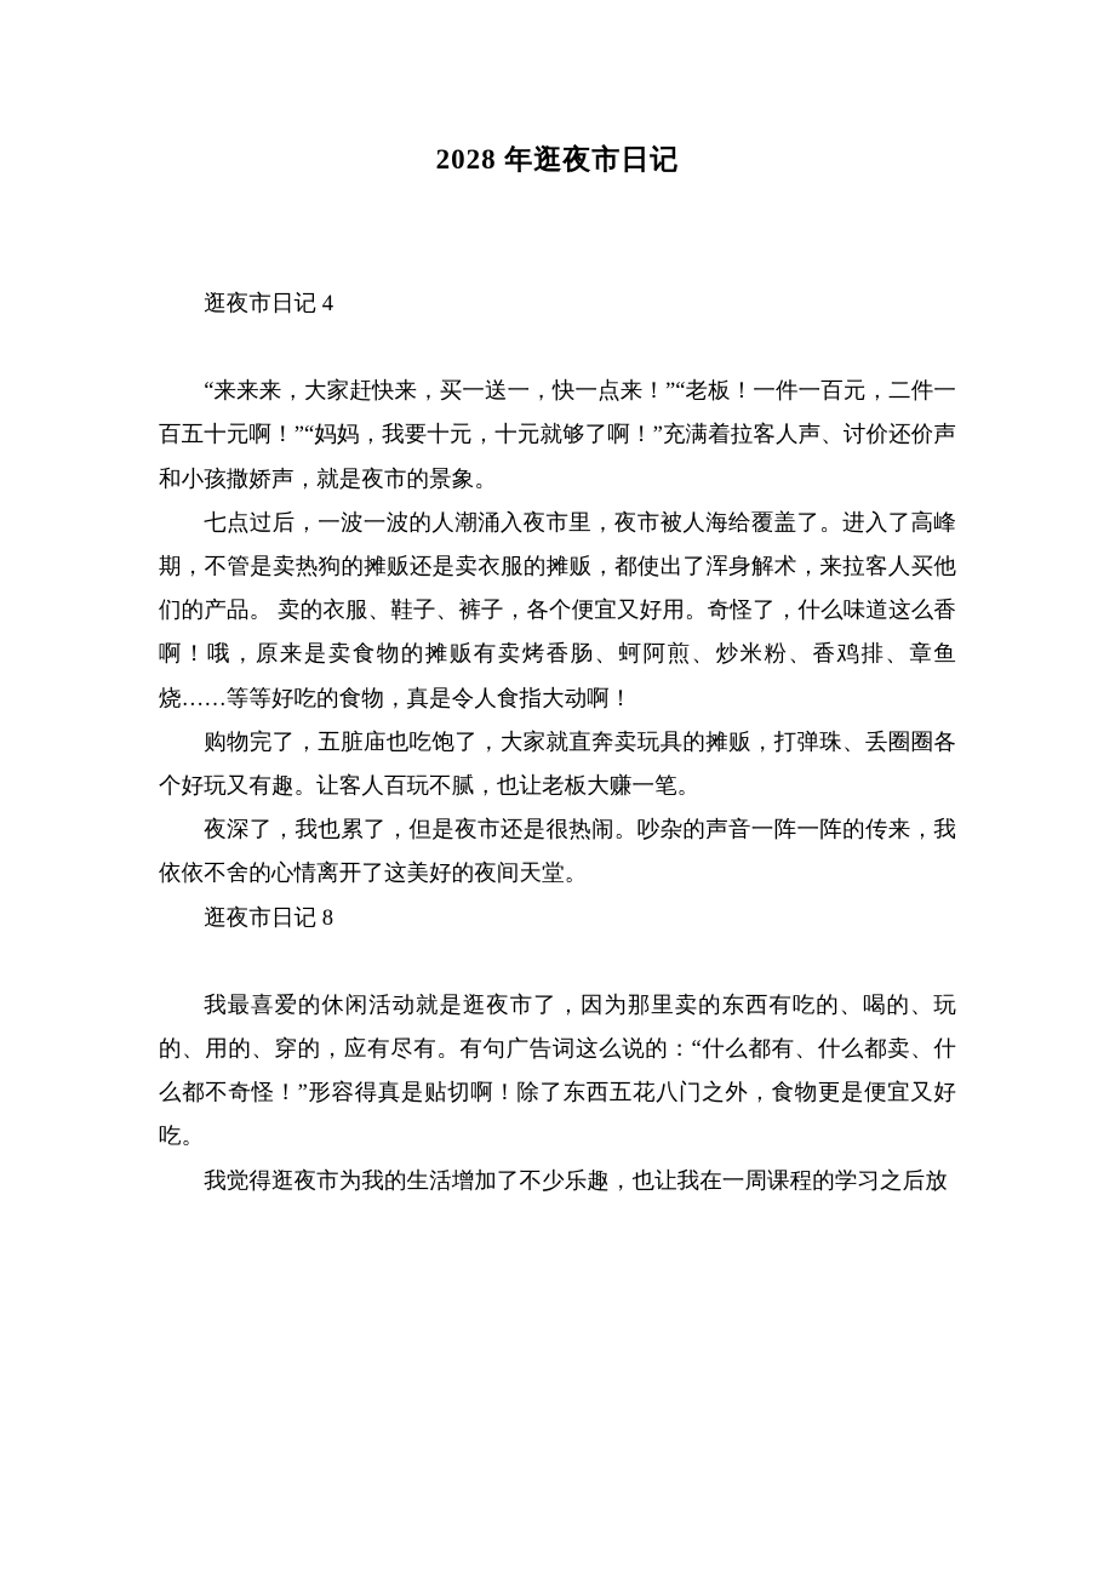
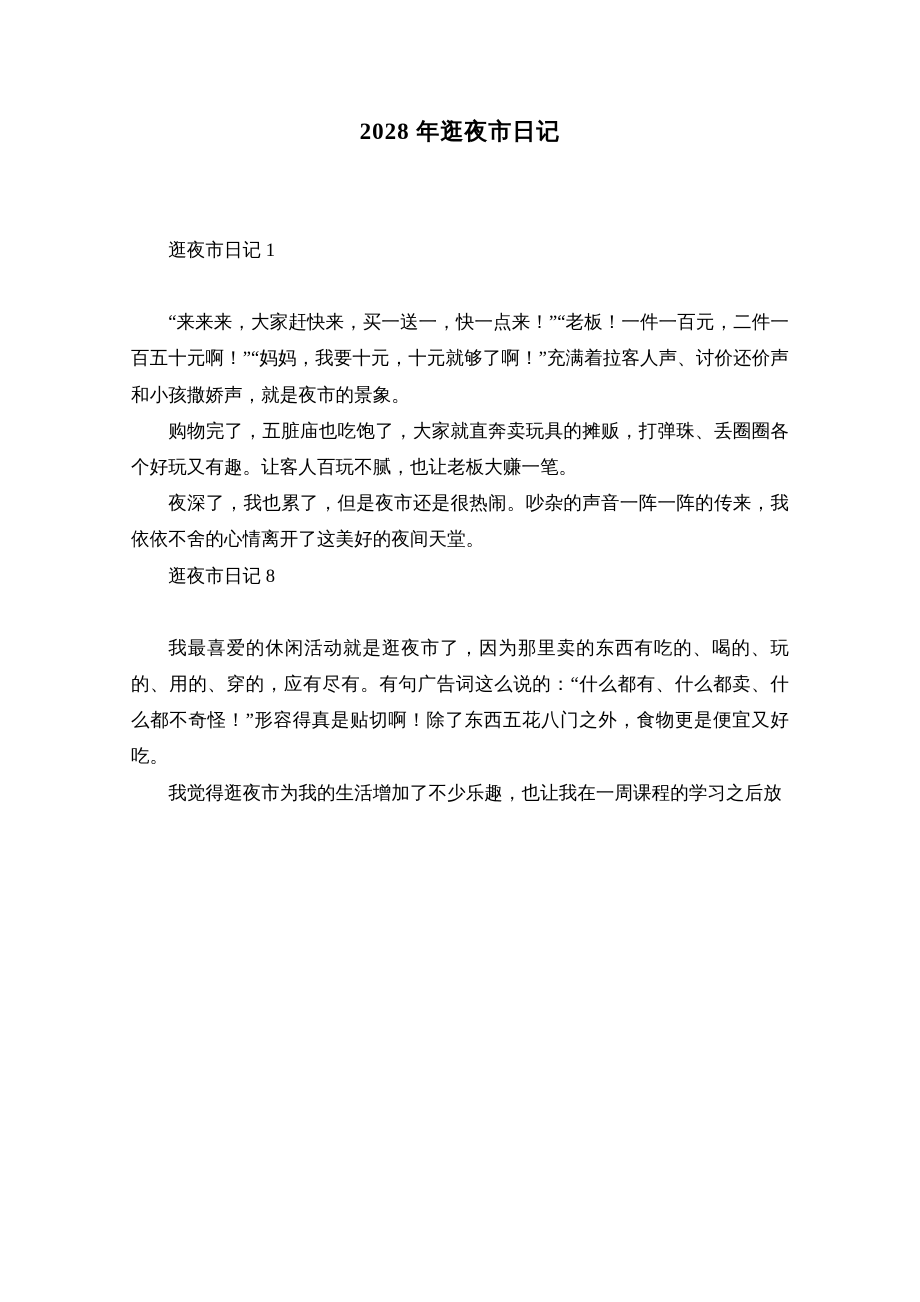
  2028 年逛夜市日记
- 逛夜市日记 4
+ 逛夜市日记 1
  “来来来，大家赶快来，买一送一，快一点来！”“老板！一件一百元，二件一百五十元啊！”“妈妈，我要十元，十元就够了啊！”充满着拉客人声、讨价还价声和小孩撒娇声，就是夜市的景象。
- 七点过后，一波一波的人潮涌入夜市里，夜市被人海给覆盖了。进入了高峰期，不管是卖热狗的摊贩还是卖衣服的摊贩，都使出了浑身解术，来拉客人买他们的产品。 卖的衣服、鞋子、裤子，各个便宜又好用。奇怪了，什么味道这么香啊！哦，原来是卖食物的摊贩有卖烤香肠、蚵阿煎、炒米粉、香鸡排、章鱼烧……等等好吃的食物，真是令人食指大动啊！
  购物完了，五脏庙也吃饱了，大家就直奔卖玩具的摊贩，打弹珠、丢圈圈各个好玩又有趣。让客人百玩不腻，也让老板大赚一笔。
  夜深了，我也累了，但是夜市还是很热闹。吵杂的声音一阵一阵的传来，我依依不舍的心情离开了这美好的夜间天堂。
  逛夜市日记 8
  我最喜爱的休闲活动就是逛夜市了，因为那里卖的东西有吃的、喝的、玩的、用的、穿的，应有尽有。有句广告词这么说的：“什么都有、什么都卖、什么都不奇怪！”形容得真是贴切啊！除了东西五花八门之外，食物更是便宜又好吃。
  我觉得逛夜市为我的生活增加了不少乐趣，也让我在一周课程的学习之后放
